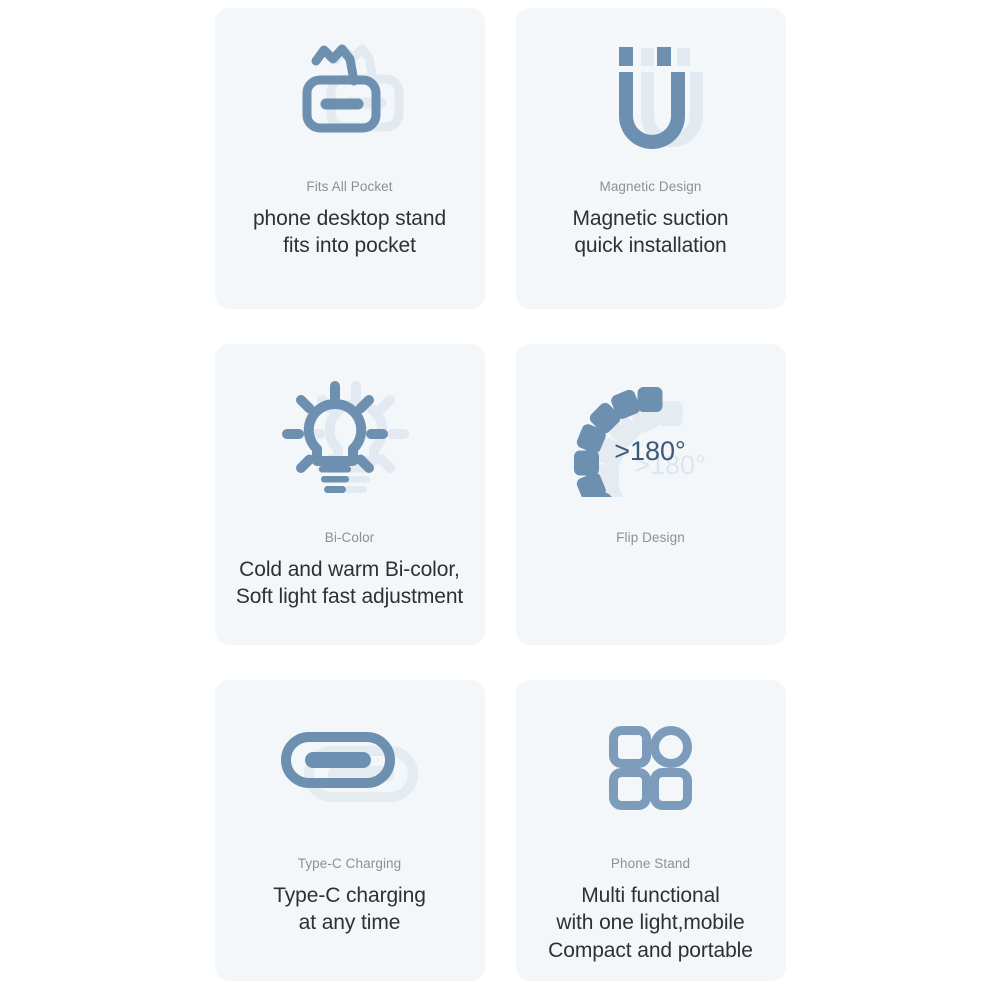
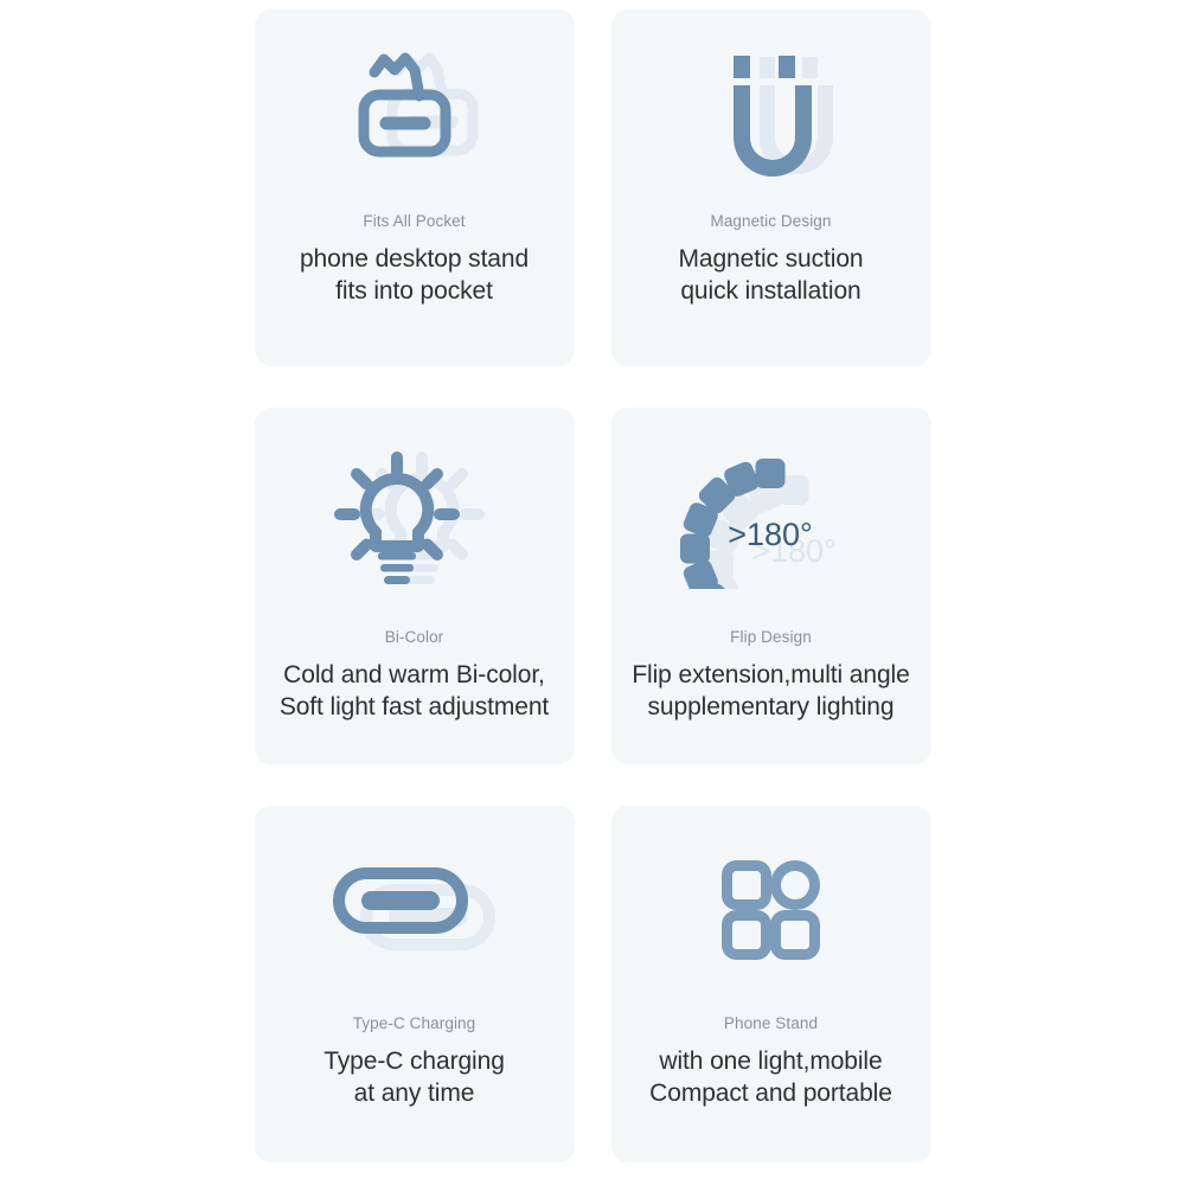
  Fits All Pocket
  phone desktop stand
  fits into pocket
  Magnetic Design
  Magnetic suction
  quick installation
  Bi-Color
  Cold and warm Bi-color,
  Soft light fast adjustment
  >180°
  >180°
  Flip Design
+ Flip extension,multi angle
+ supplementary lighting
  Type-C Charging
  Type-C charging
  at any time
  Phone Stand
- Multi functional
  with one light,mobile
  Compact and portable
